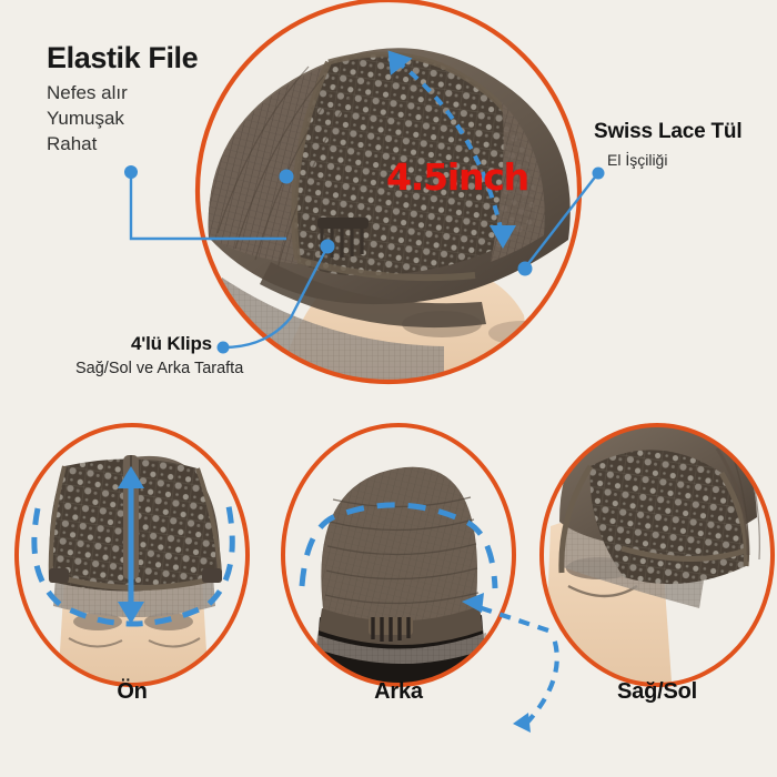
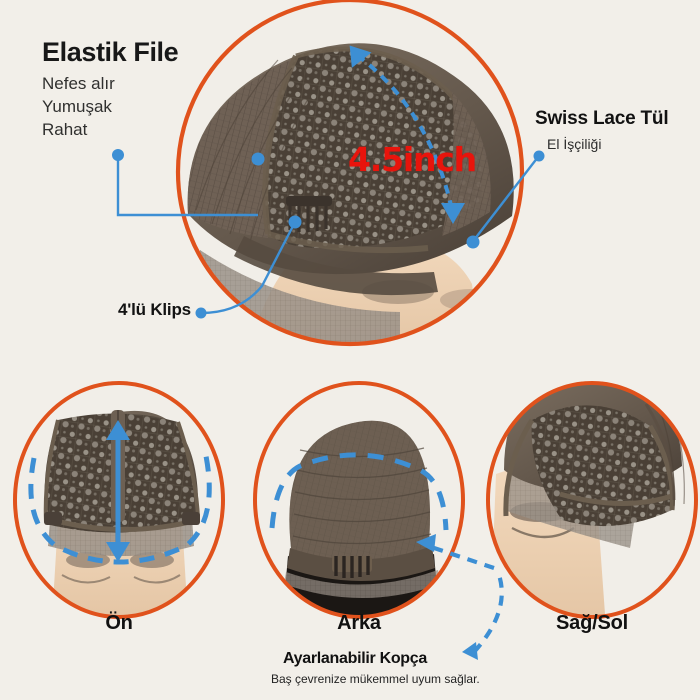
  Elastik File
  Nefes alır
  Yumuşak
  Rahat
  Swiss Lace Tül
  El İşçiliği
  4'lü Klips
- Sağ/Sol ve Arka Tarafta
  4.5inch
  Ön
  Arka
  Sağ/Sol
+ Ayarlanabilir Kopça
+ Baş çevrenize mükemmel uyum sağlar.
